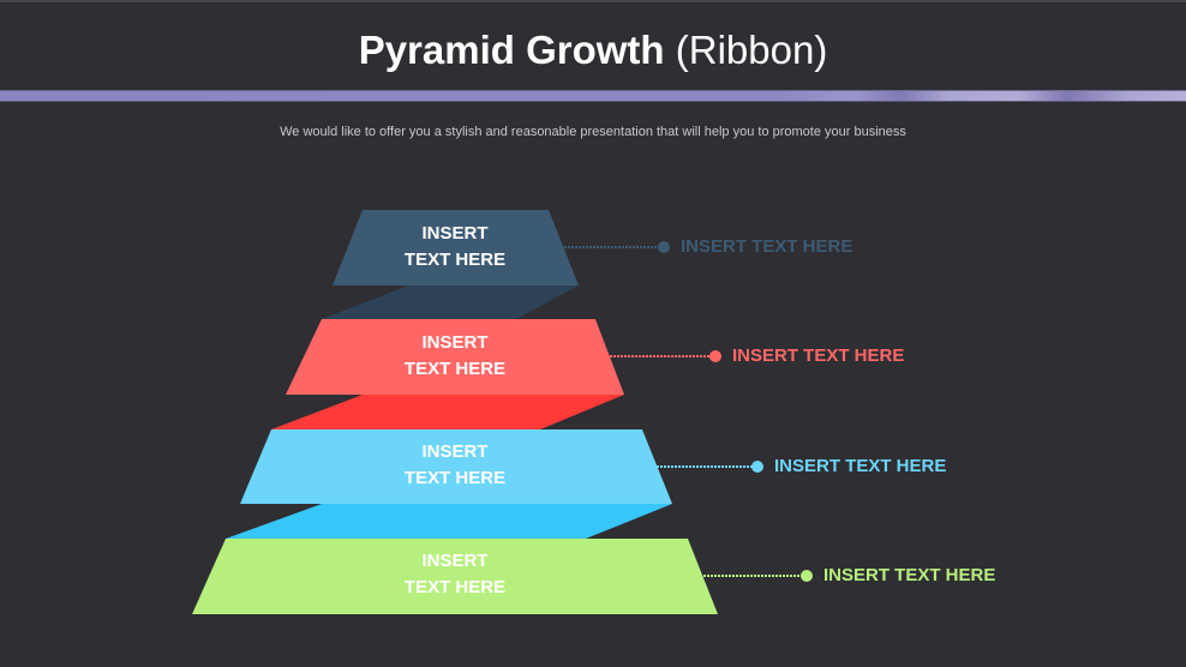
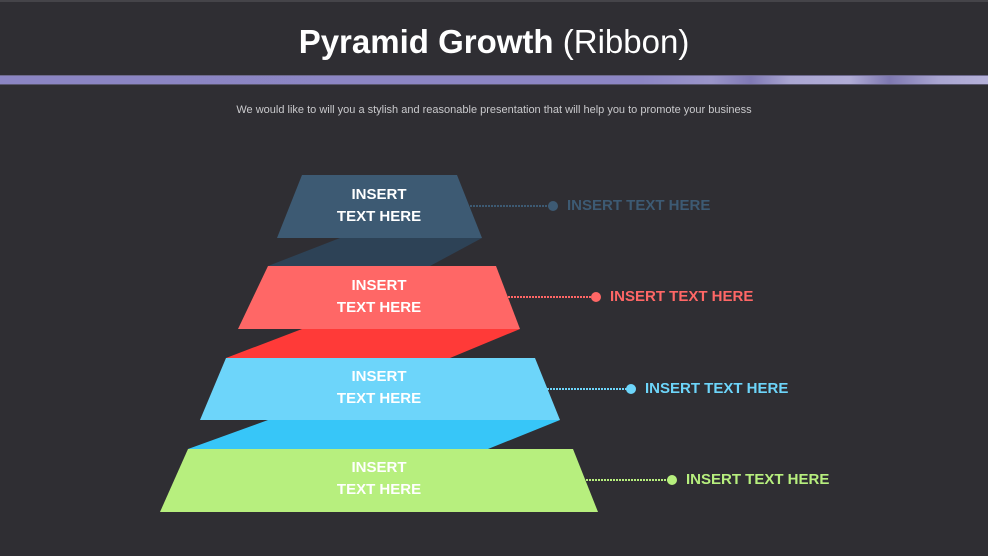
  Pyramid Growth (Ribbon)
- We would like to offer you a stylish and reasonable presentation that will help you to promote your business
+ We would like to will you a stylish and reasonable presentation that will help you to promote your business
  INSERT
  TEXT HERE
  INSERT
  TEXT HERE
  INSERT
  TEXT HERE
  INSERT
  TEXT HERE
  INSERT TEXT HERE
  INSERT TEXT HERE
  INSERT TEXT HERE
  INSERT TEXT HERE
